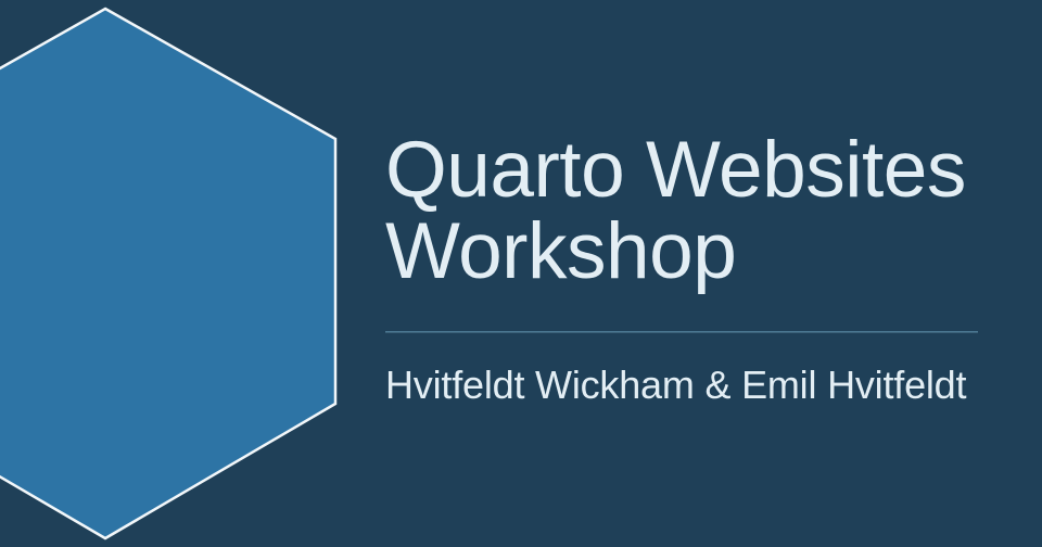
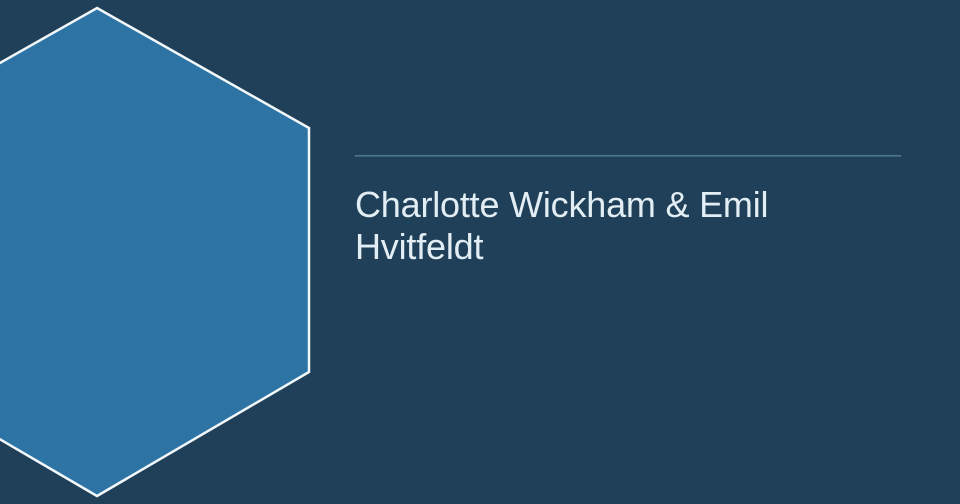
- Quarto Websites
- Workshop
- Hvitfeldt Wickham & Emil Hvitfeldt
+ Charlotte Wickham & Emil Hvitfeldt
